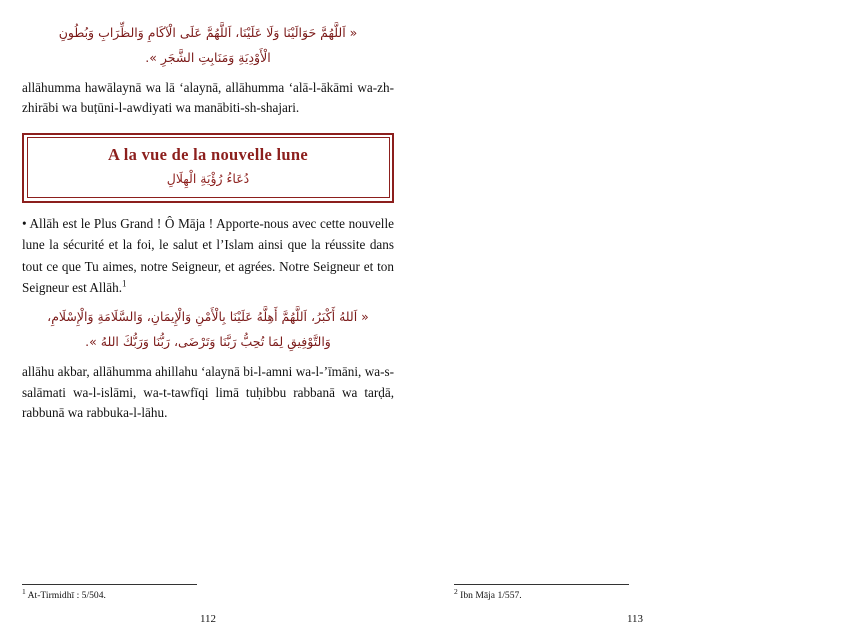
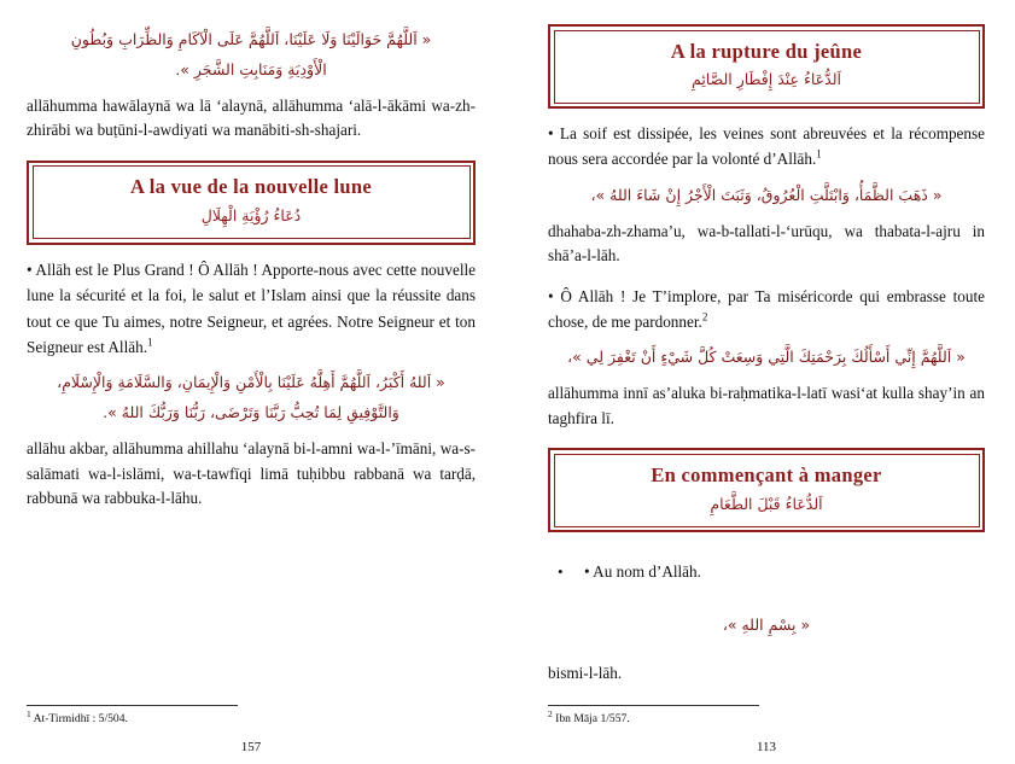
  « اَللَّهُمَّ حَوَالَيْنَا وَلَا عَلَيْنَا، اَللَّهُمَّ عَلَى الْآكَامِ وَالظِّرَابِ وَبُطُونِ
  الْأَوْدِيَةِ وَمَنَابِتِ الشَّجَرِ ».
  allāhumma hawālaynā wa lā ‘alaynā, allāhumma ‘alā-l-ākāmi wa-zh-zhirābi wa buṭūni-l-awdiyati wa manābiti-sh-shajari.
  A la vue de la nouvelle lune
  دُعَاءُ رُؤْيَةِ الْهِلَالِ
- • Allāh est le Plus Grand ! Ô Māja ! Apporte-nous avec cette nouvelle lune la sécurité et la foi, le salut et l’Islam ainsi que la réussite dans tout ce que Tu aimes, notre Seigneur, et agrées. Notre Seigneur et ton Seigneur est Allāh.1
+ • Allāh est le Plus Grand ! Ô Allāh ! Apporte-nous avec cette nouvelle lune la sécurité et la foi, le salut et l’Islam ainsi que la réussite dans tout ce que Tu aimes, notre Seigneur, et agrées. Notre Seigneur et ton Seigneur est Allāh.1
  « اَللهُ أَكْبَرُ، اَللَّهُمَّ أَهِلَّهُ عَلَيْنَا بِالْأَمْنِ وَالْإِيمَانِ، وَالسَّلَامَةِ وَالْإِسْلَامِ،
  وَالتَّوْفِيقِ لِمَا تُحِبُّ رَبَّنَا وَتَرْضَى، رَبُّنَا وَرَبُّكَ اللهُ ».
  allāhu akbar, allāhumma ahillahu ‘alaynā bi-l-amni wa-l-’īmāni, wa-s-salāmati wa-l-islāmi, wa-t-tawfīqi limā tuḥibbu rabbanā wa tarḍā, rabbunā wa rabbuka-l-lāhu.
  1 At-Tirmidhī : 5/504.
- 112
+ 157
+ A la rupture du jeûne
+ اَلدُّعَاءُ عِنْدَ إِفْطَارِ الصَّائِمِ
+ • La soif est dissipée, les veines sont abreuvées et la récompense nous sera accordée par la volonté d’Allāh.1
+ « ذَهَبَ الظَّمَأُ، وَابْتَلَّتِ الْعُرُوقُ، وَثَبَتَ الْأَجْرُ إِنْ شَاءَ اللهُ »،
+ dhahaba-zh-zhama’u, wa-b-tallati-l-‘urūqu, wa thabata-l-ajru in shā’a-l-lāh.
+ • Ô Allāh ! Je T’implore, par Ta miséricorde qui embrasse toute chose, de me pardonner.2
+ « اَللَّهُمَّ إِنِّي أَسْأَلُكَ بِرَحْمَتِكَ الَّتِي وَسِعَتْ كُلَّ شَيْءٍ أَنْ تَغْفِرَ لِي »،
+ allāhumma innī as’aluka bi-raḥmatika-l-latī wasi‘at kulla shay’in an taghfira lī.
+ En commençant à manger
+ اَلدُّعَاءُ قَبْلَ الطَّعَامِ
+ •
+ • Au nom d’Allāh.
+ « بِسْمِ اللهِ »،
+ bismi-l-lāh.
  2 Ibn Māja 1/557.
  113
